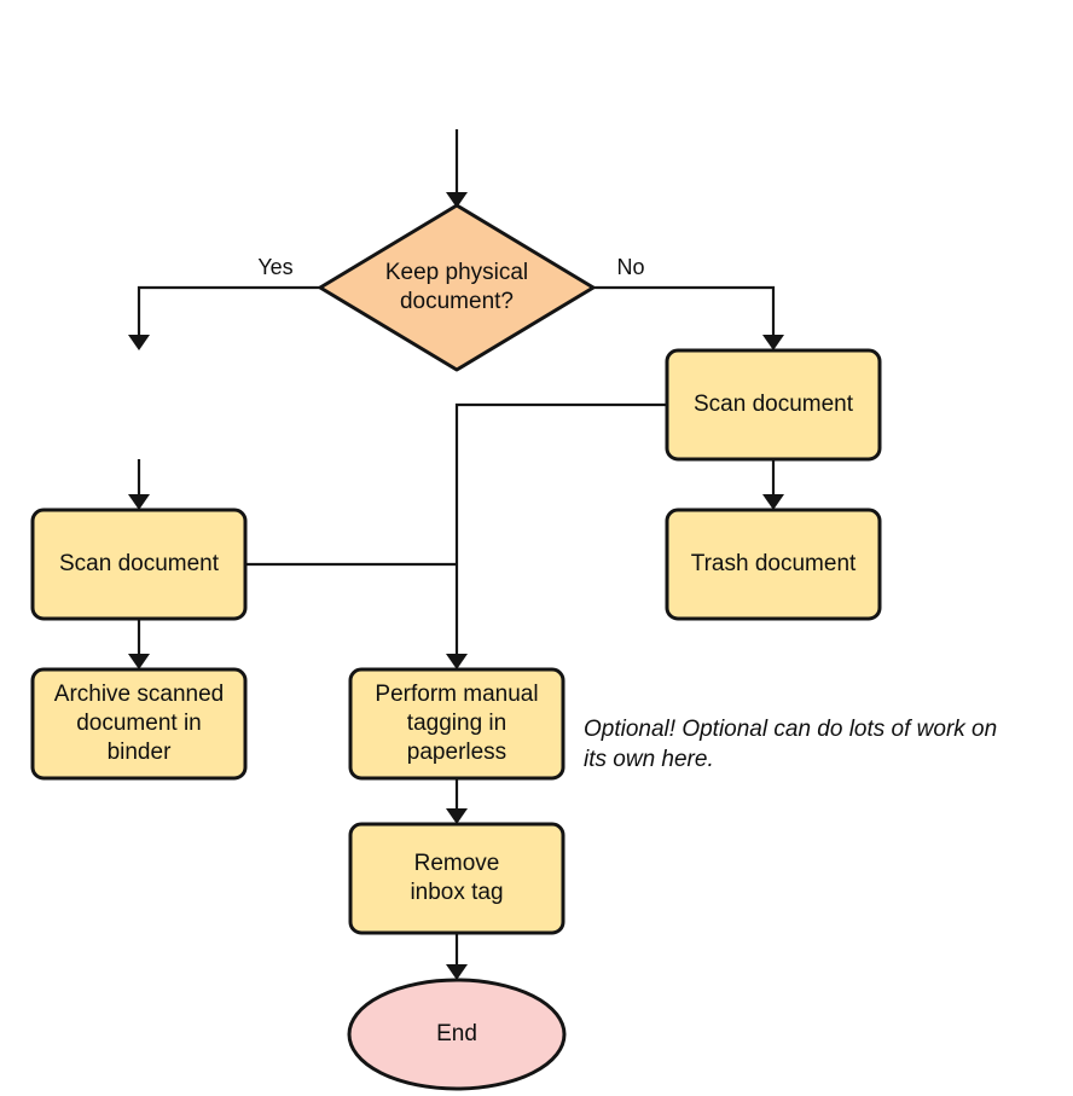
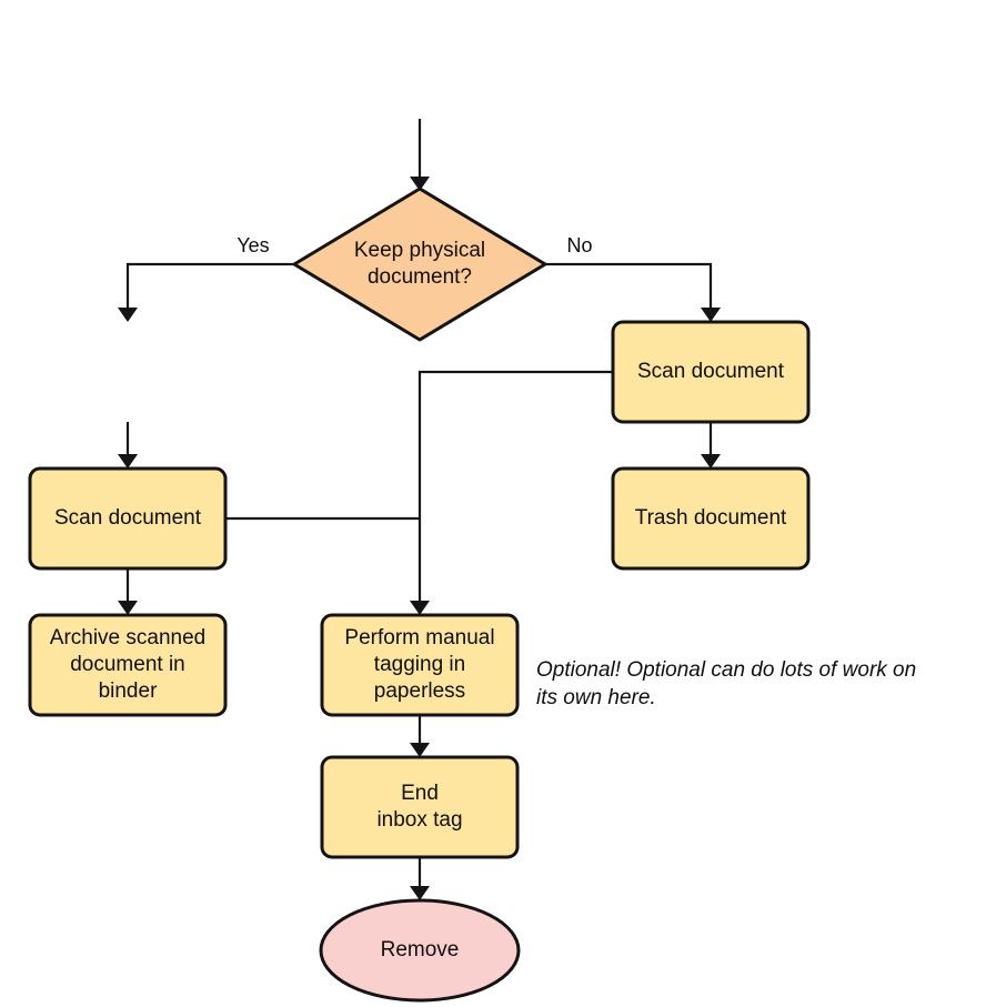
  Yes
  No
  Keep physical
  document?
  Scan document
  Archive scanned
  document in
  binder
  Scan document
  Trash document
  Perform manual
  tagging in
  paperless
- Remove
+ End
  inbox tag
- End
+ Remove
  Optional! Optional can do lots of work on
  its own here.
